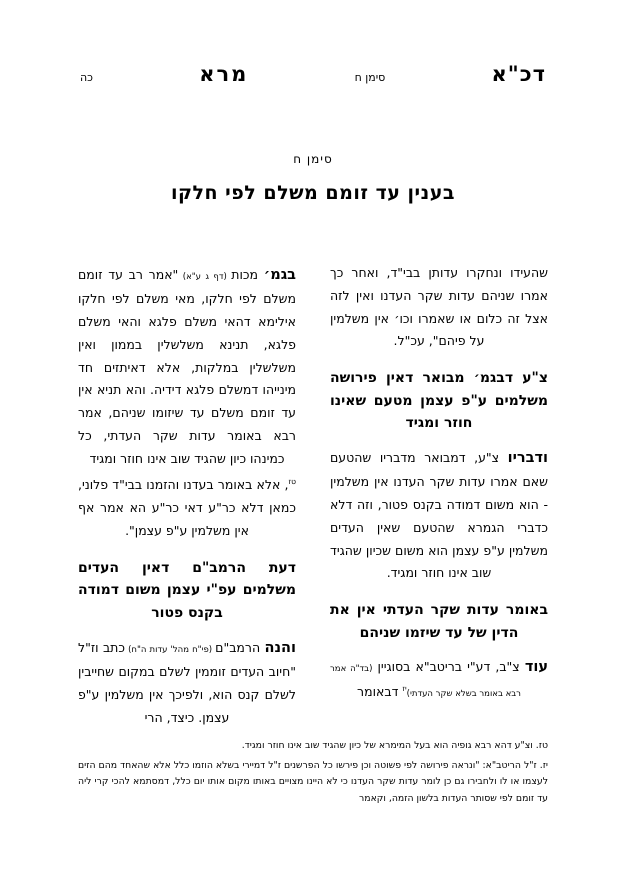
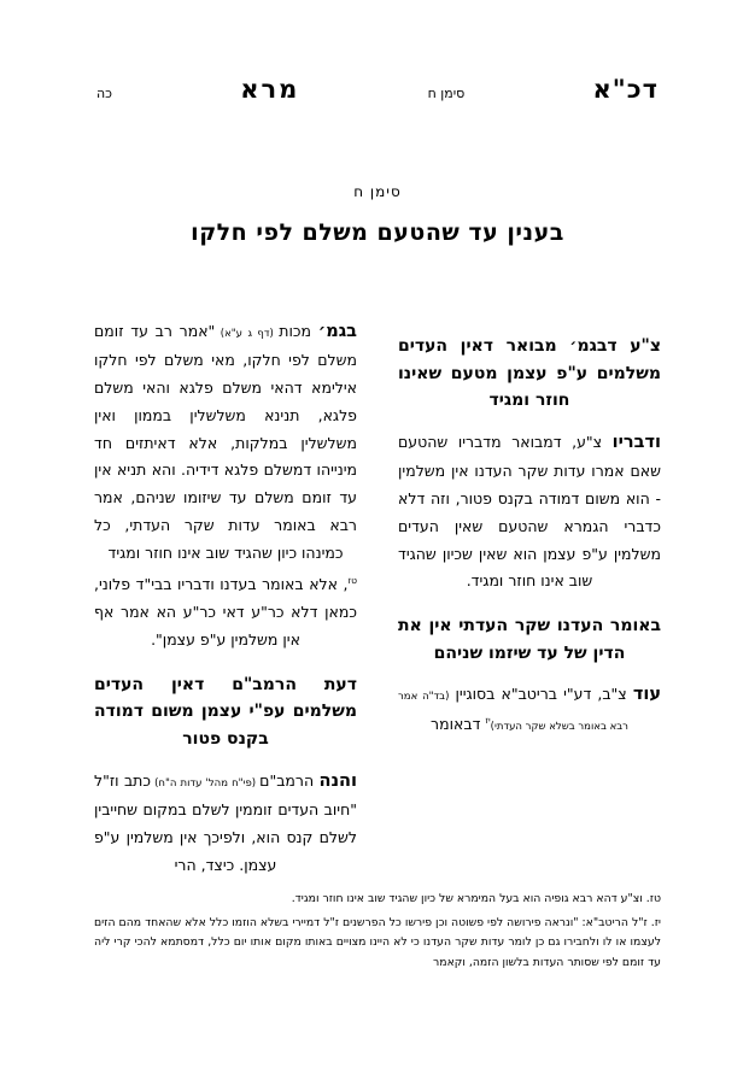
  דכ"א
  סימן ח
  מרא
  כה
  סימן ח
- בענין עד זומם משלם לפי חלקו
+ בענין עד שהטעם משלם לפי חלקו
- שהעידו ונחקרו עדותן בבי"ד, ואחר כך אמרו שניהם עדות שקר העדנו ואין לזה אצל זה כלום או שאמרו וכו׳ אין משלמין על פיהם", עכ"ל.
- צ"ע דבגמ׳ מבואר דאין פירושה משלמים ע"פ עצמן מטעם שאינו חוזר ומגיד
+ צ"ע דבגמ׳ מבואר דאין העדים משלמים ע"פ עצמן מטעם שאינו חוזר ומגיד
- ודבריו צ"ע, דמבואר מדבריו שהטעם שאם אמרו עדות שקר העדנו אין משלמין - הוא משום דמודה בקנס פטור, וזה דלא כדברי הגמרא שהטעם שאין העדים משלמין ע"פ עצמן הוא משום שכיון שהגיד שוב אינו חוזר ומגיד.
+ ודבריו צ"ע, דמבואר מדבריו שהטעם שאם אמרו עדות שקר העדנו אין משלמין - הוא משום דמודה בקנס פטור, וזה דלא כדברי הגמרא שהטעם שאין העדים משלמין ע"פ עצמן הוא שאין שכיון שהגיד שוב אינו חוזר ומגיד.
- באומר עדות שקר העדתי אין את הדין של עד שיזמו שניהם
+ באומר העדנו שקר העדתי אין את הדין של עד שיזמו שניהם
  עוד צ"ב, דע"י בריטב"א בסוגיין (בד"ה אמר רבא באומר בשלא שקר העדתי)יז דבאומר
  בגמ׳ מכות (דף ג ע"א) "אמר רב עד זומם משלם לפי חלקו, מאי משלם לפי חלקו אילימא דהאי משלם פלגא והאי משלם פלגא, תנינא משלשלין בממון ואין משלשלין במלקות, אלא דאיתזים חד מינייהו דמשלם פלגא דידיה. והא תניא אין עד זומם משלם עד שיזומו שניהם, אמר רבא באומר עדות שקר העדתי, כל כמינהו כיון שהגיד שוב אינו חוזר ומגיד
- טז, אלא באומר בעדנו והזמנו בבי"ד פלוני, כמאן דלא כר"ע דאי כר"ע הא אמר אף אין משלמין ע"פ עצמן".
+ טז, אלא באומר בעדנו ודבריו בבי"ד פלוני, כמאן דלא כר"ע דאי כר"ע הא אמר אף אין משלמין ע"פ עצמן".
  דעת הרמב"ם דאין העדים משלמים עפ"י עצמן משום דמודה בקנס פטור
  והנה הרמב"ם (פי"ח מהל' עדות ה"ח) כתב וז"ל "חיוב העדים זוממין לשלם במקום שחייבין לשלם קנס הוא, ולפיכך אין משלמין ע"פ עצמן. כיצד, הרי
  טז. וצ"ע דהא רבא גופיה הוא בעל המימרא של כיון שהגיד שוב אינו חוזר ומגיד.
  יז. ז"ל הריטב"א: "ונראה פירושה לפי פשוטה וכן פירשו כל הפרשנים ז"ל דמיירי בשלא הוזמו כלל אלא שהאחד מהם הזים לעצמו או לו ולחבירו גם כן לומר עדות שקר העדנו כי לא היינו מצויים באותו מקום אותו יום כלל, דמסתמא להכי קרי ליה עד זומם לפי שסותר העדות בלשון הזמה, וקאמר
